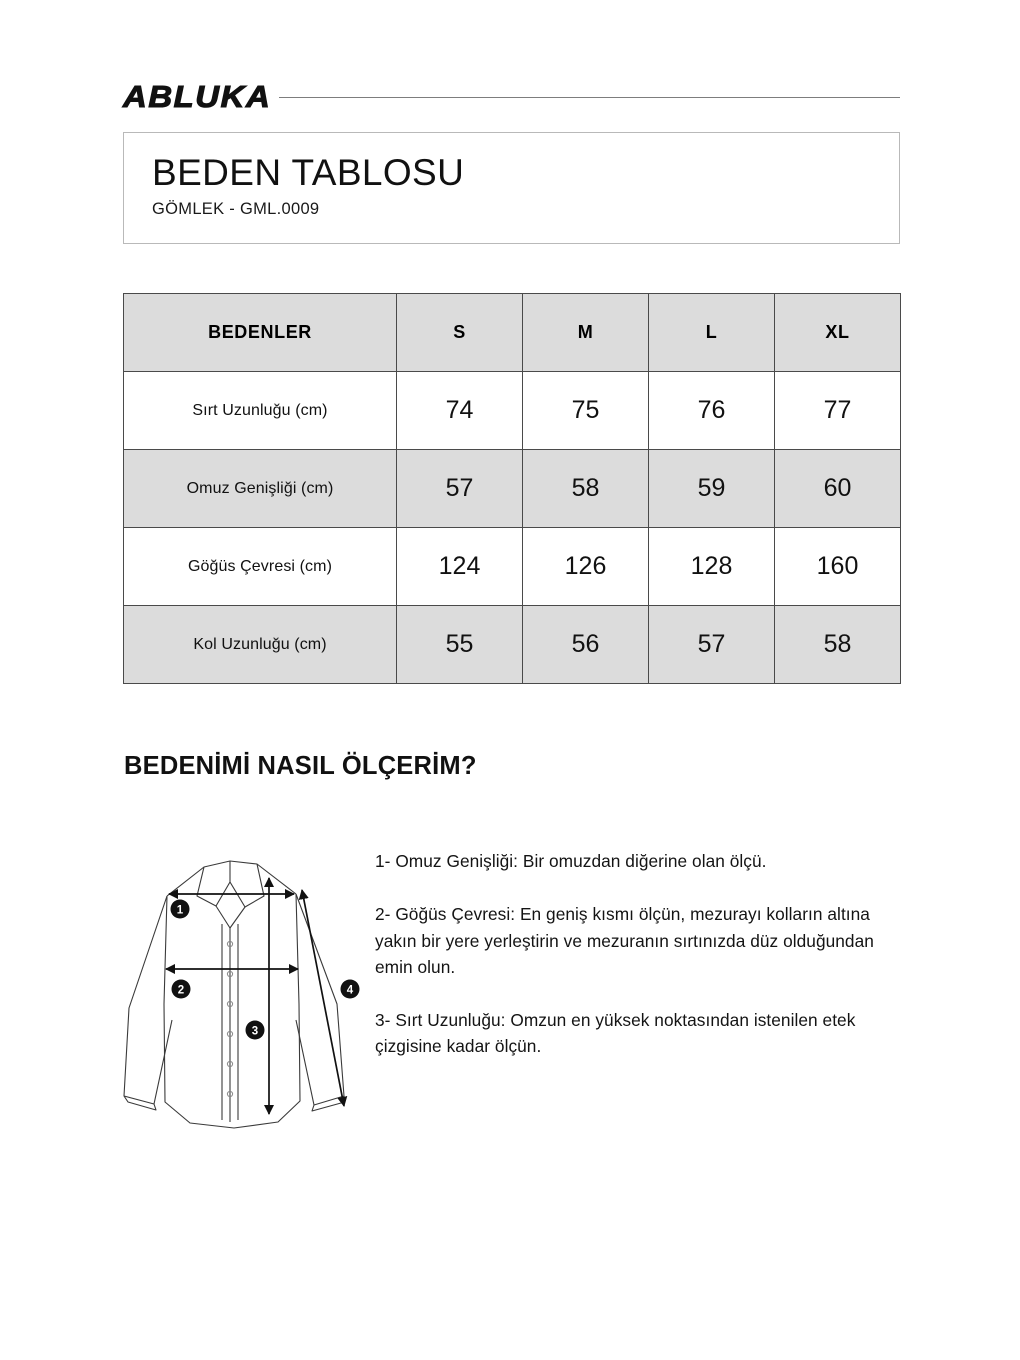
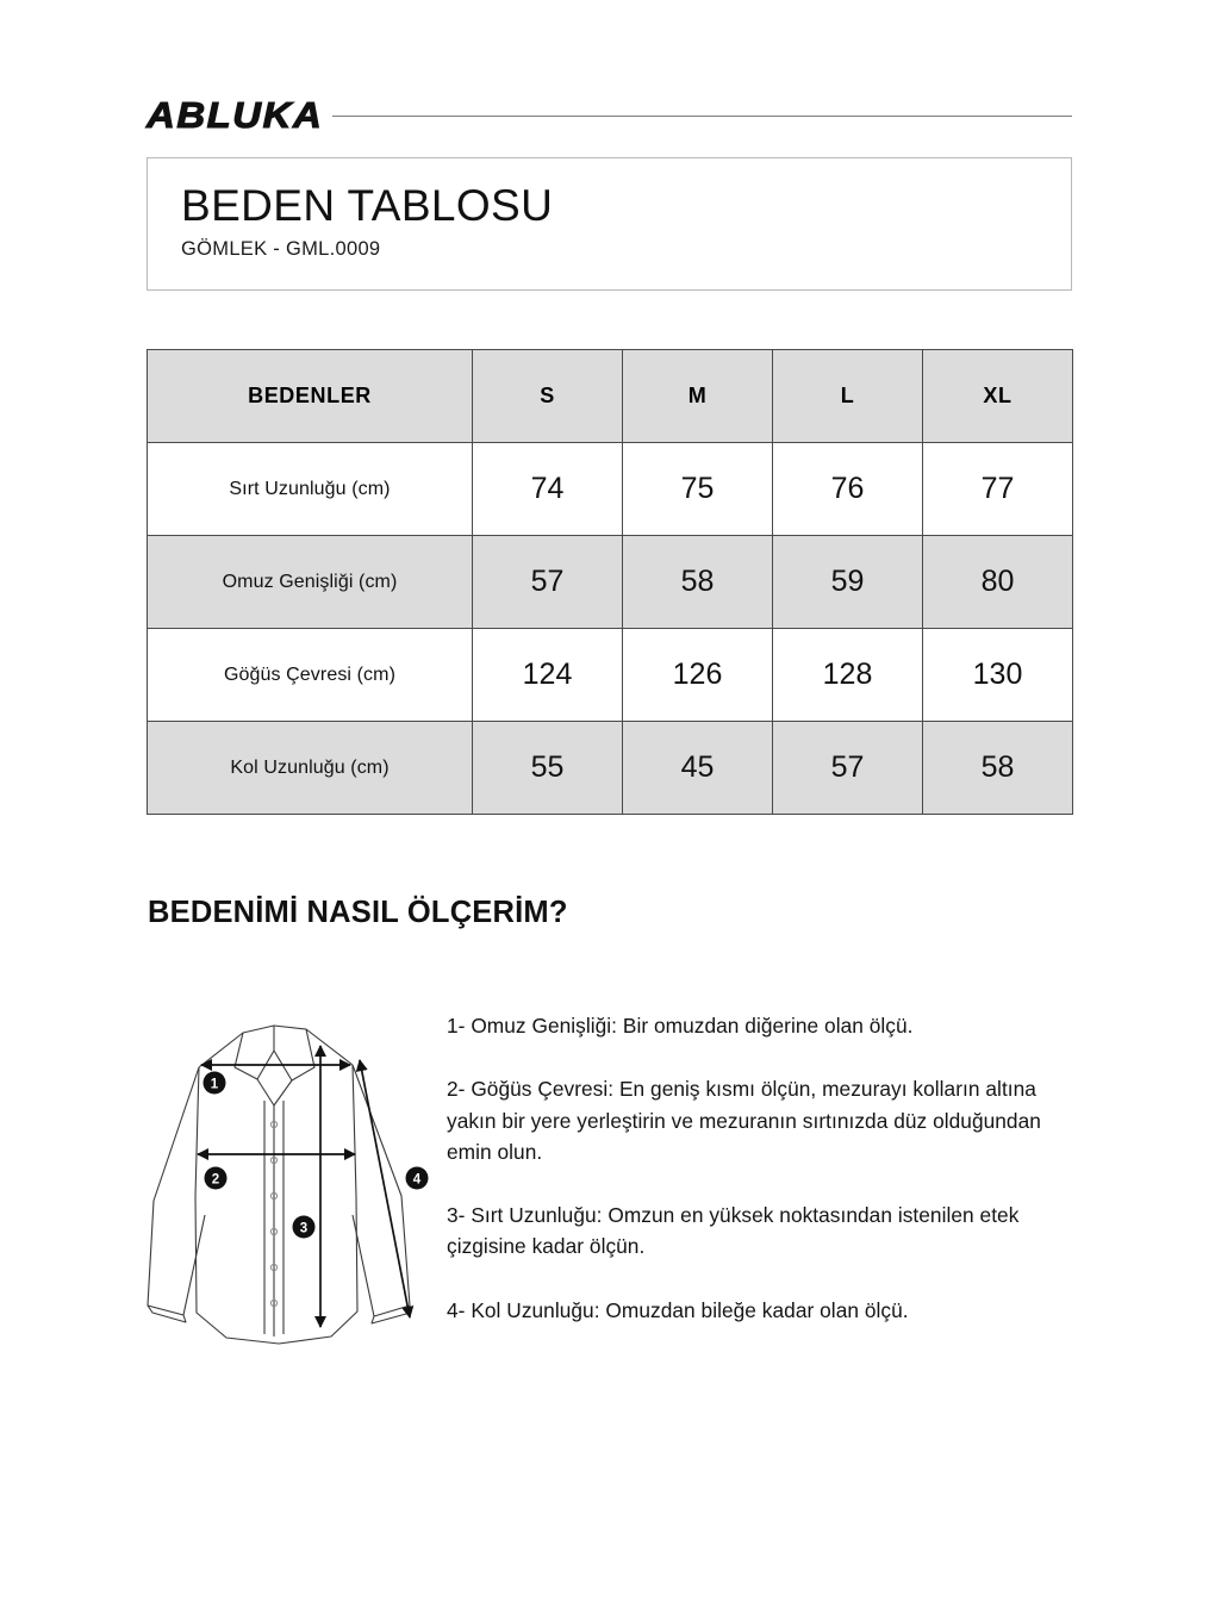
  ABLUKA
  BEDEN TABLOSU
  GÖMLEK - GML.0009
  BEDENLER	S	M	L	XL
  Sırt Uzunluğu (cm)	74	75	76	77
- Omuz Genişliği (cm)	57	58	59	60
+ Omuz Genişliği (cm)	57	58	59	80
- Göğüs Çevresi (cm)	124	126	128	160
+ Göğüs Çevresi (cm)	124	126	128	130
- Kol Uzunluğu (cm)	55	56	57	58
+ Kol Uzunluğu (cm)	55	45	57	58
  BEDENİMİ NASIL ÖLÇERİM?
  1
  2
  3
  4
  1- Omuz Genişliği: Bir omuzdan diğerine olan ölçü.
  2- Göğüs Çevresi: En geniş kısmı ölçün, mezurayı kolların altına yakın bir yere yerleştirin ve mezuranın sırtınızda düz olduğundan emin olun.
  3- Sırt Uzunluğu: Omzun en yüksek noktasından istenilen etek çizgisine kadar ölçün.
+ 4- Kol Uzunluğu: Omuzdan bileğe kadar olan ölçü.
